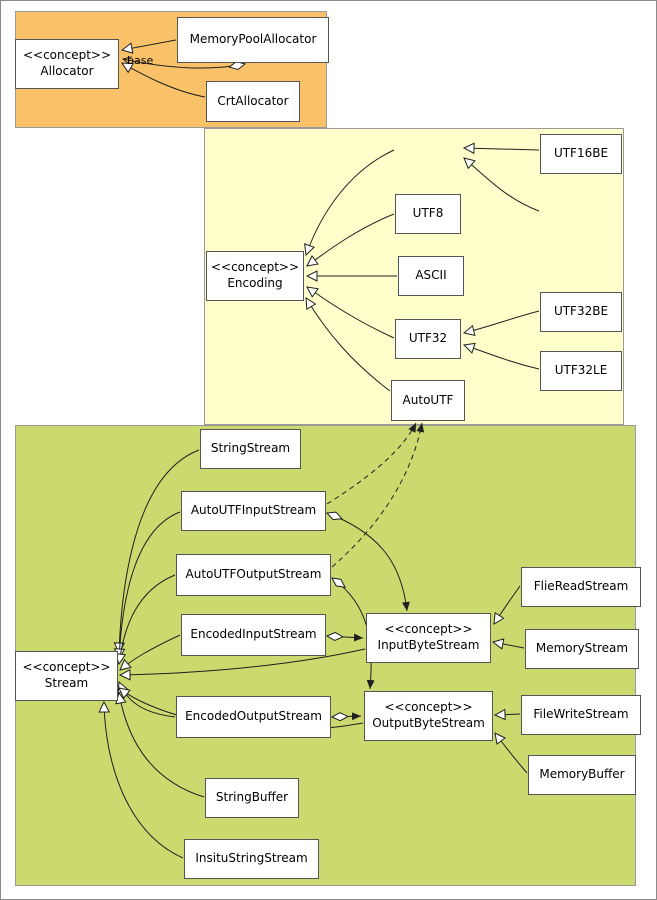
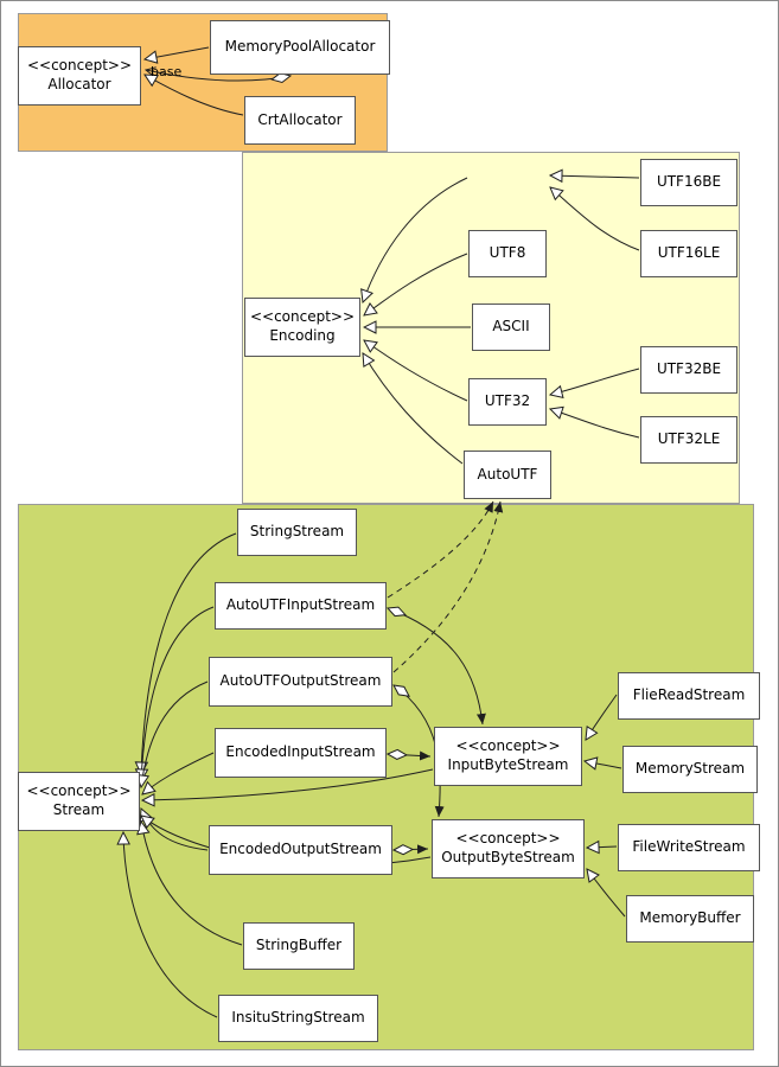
  base
  <<concept>>
  Allocator
  MemoryPoolAllocator
  CrtAllocator
  <<concept>>
  Encoding
  UTF8
  ASCII
  UTF32
  AutoUTF
  UTF16BE
+ UTF16LE
  UTF32BE
  UTF32LE
  <<concept>>
  Stream
  StringStream
  AutoUTFInputStream
  AutoUTFOutputStream
  EncodedInputStream
  <<concept>>
  InputByteStream
  EncodedOutputStream
  <<concept>>
  OutputByteStream
  StringBuffer
  InsituStringStream
  FlieReadStream
  MemoryStream
  FileWriteStream
  MemoryBuffer
